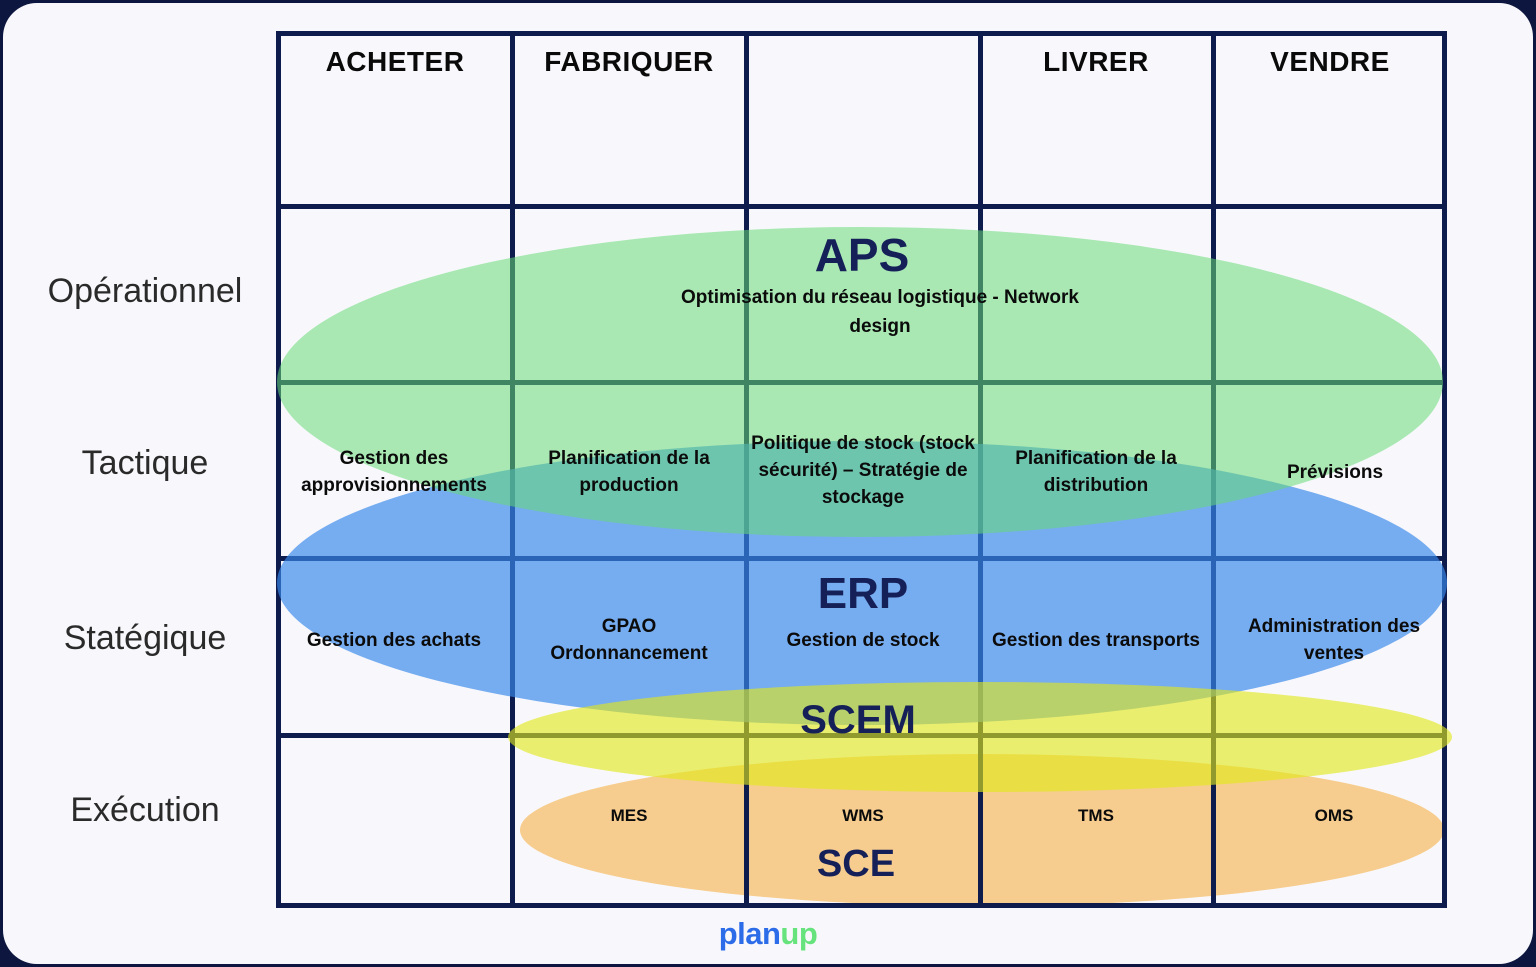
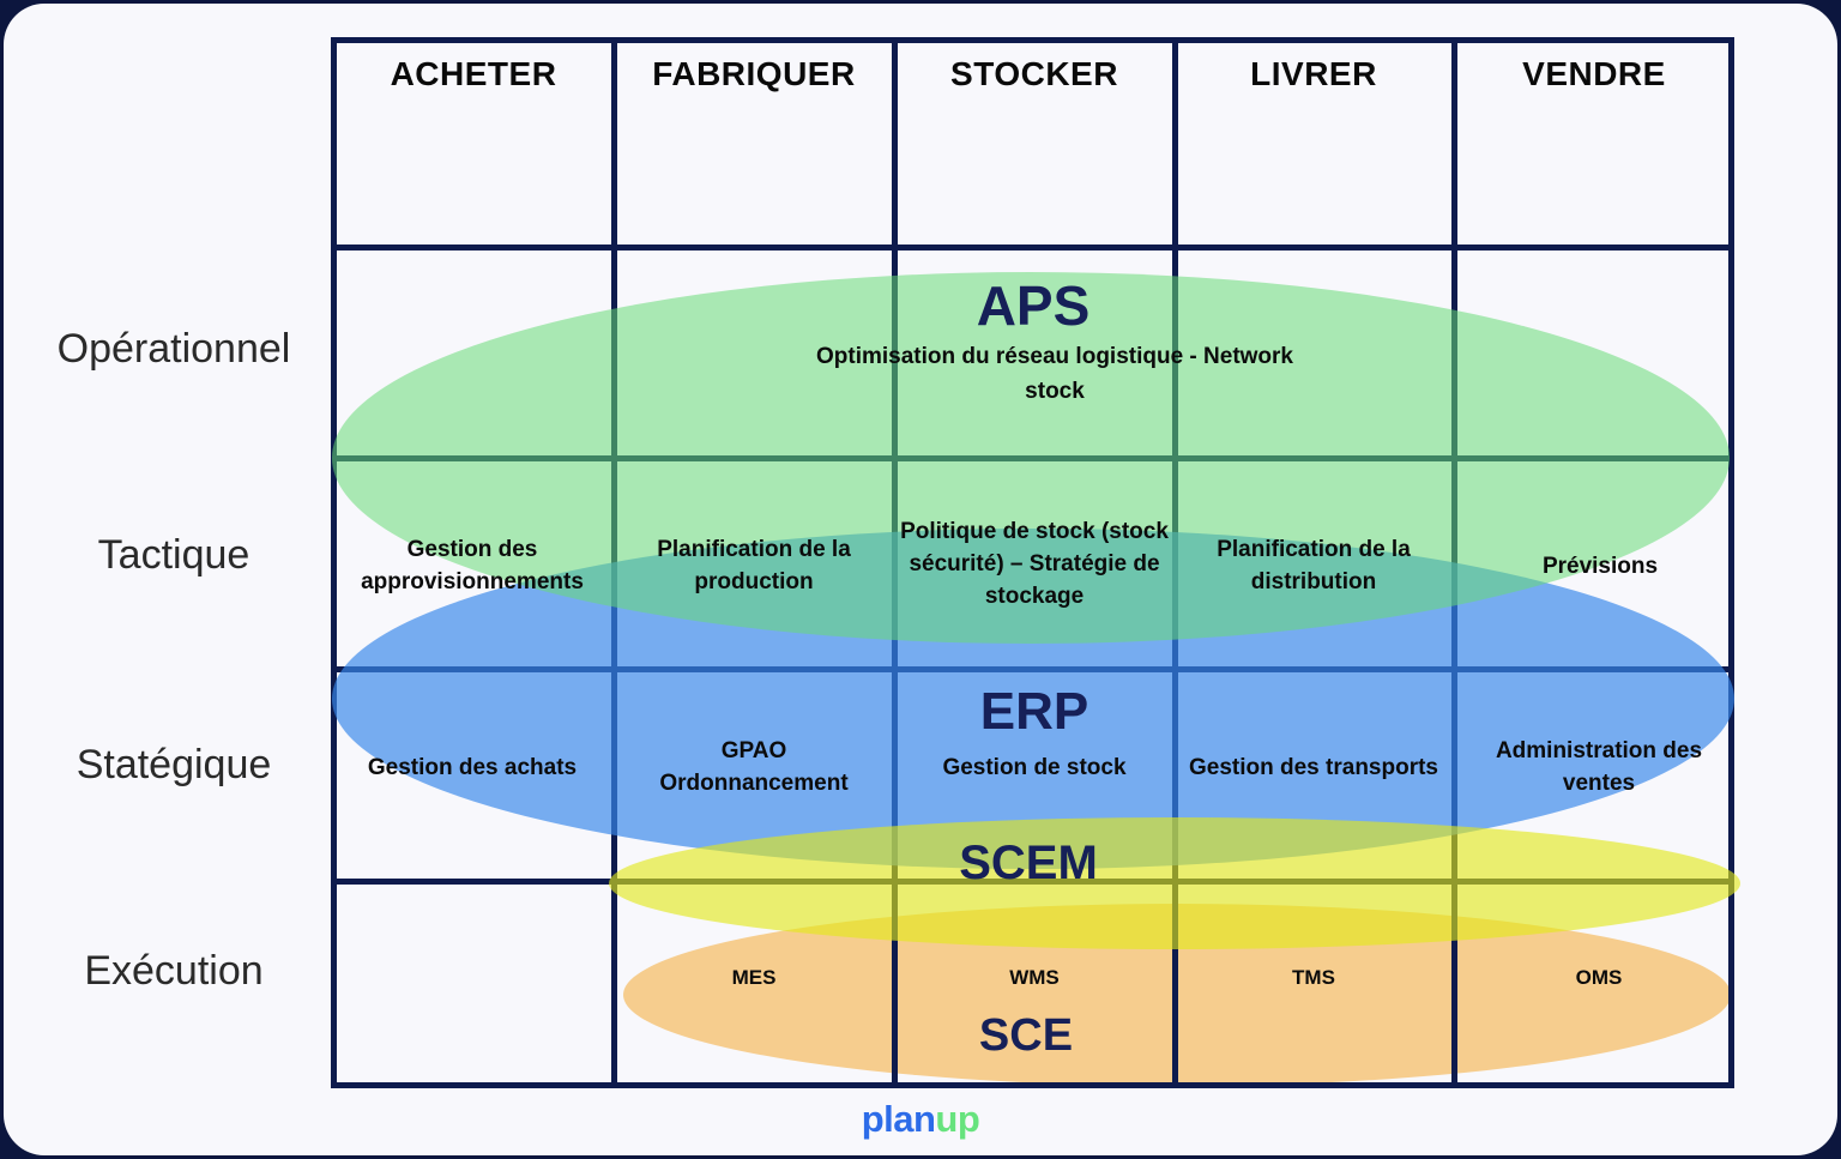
  ACHETER
  FABRIQUER
+ STOCKER
  LIVRER
  VENDRE
  Opérationnel
  Tactique
  Statégique
  Exécution
  APS
- Optimisation du réseau logistique - Network design
+ Optimisation du réseau logistique - Network stock
  Gestion des approvisionnements
  Planification de la production
  Politique de stock (stock sécurité) – Stratégie de stockage
  Planification de la distribution
  Prévisions
  ERP
  Gestion des achats
  GPAO Ordonnancement
  Gestion de stock
  Gestion des transports
  Administration des ventes
  SCEM
  MES
  WMS
  TMS
  OMS
  SCE
  planup
